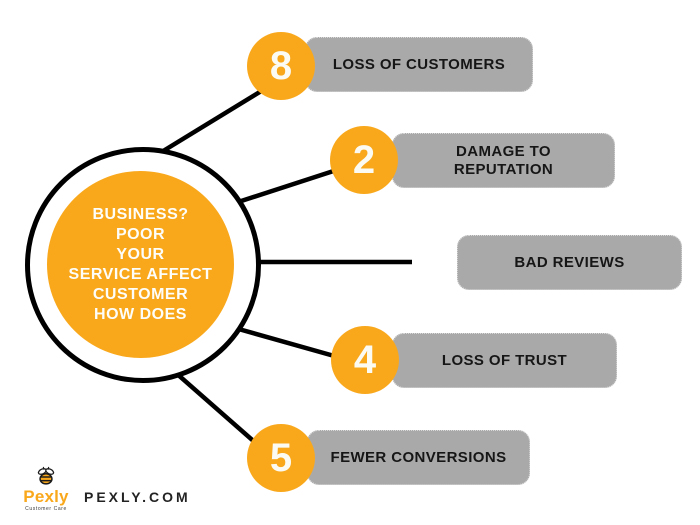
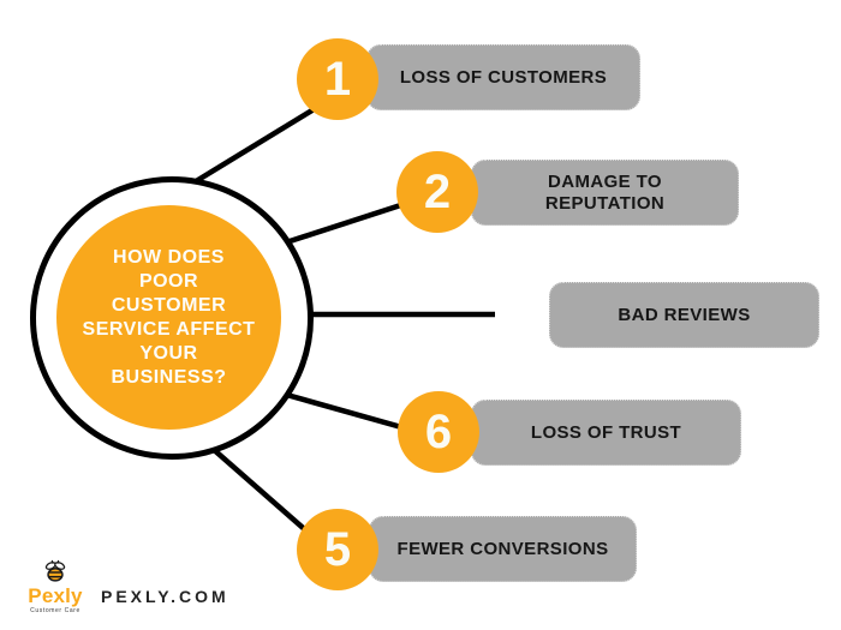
- BUSINESS?
+ HOW DOES
  POOR
- YOUR
+ CUSTOMER
  SERVICE AFFECT
- CUSTOMER
+ YOUR
- HOW DOES
+ BUSINESS?
  LOSS OF CUSTOMERS
- 8
+ 1
  DAMAGE TO REPUTATION
  2
  BAD REVIEWS
  LOSS OF TRUST
- 4
+ 6
  FEWER CONVERSIONS
  5
  Pexly
  PEXLY.COM
